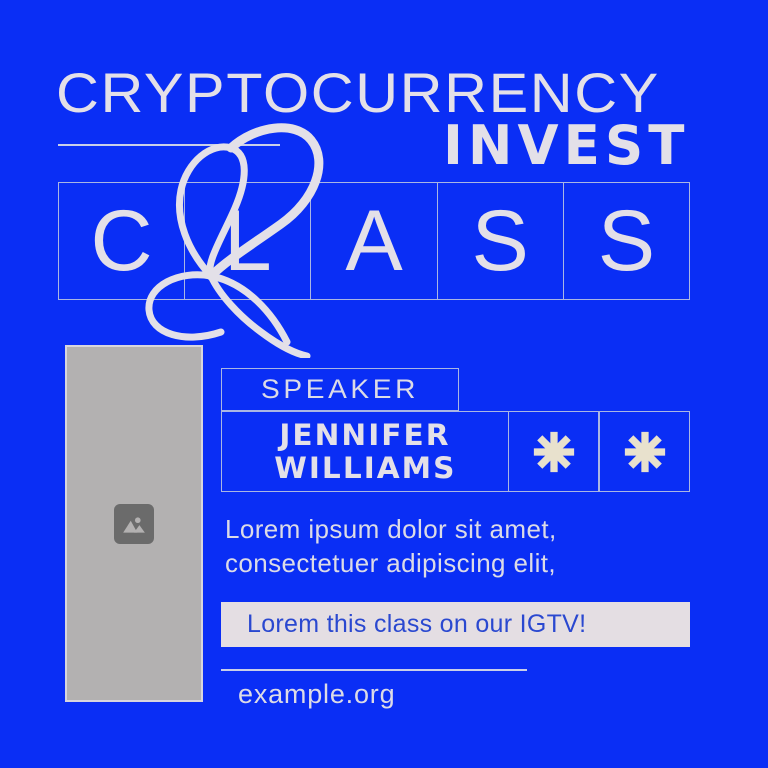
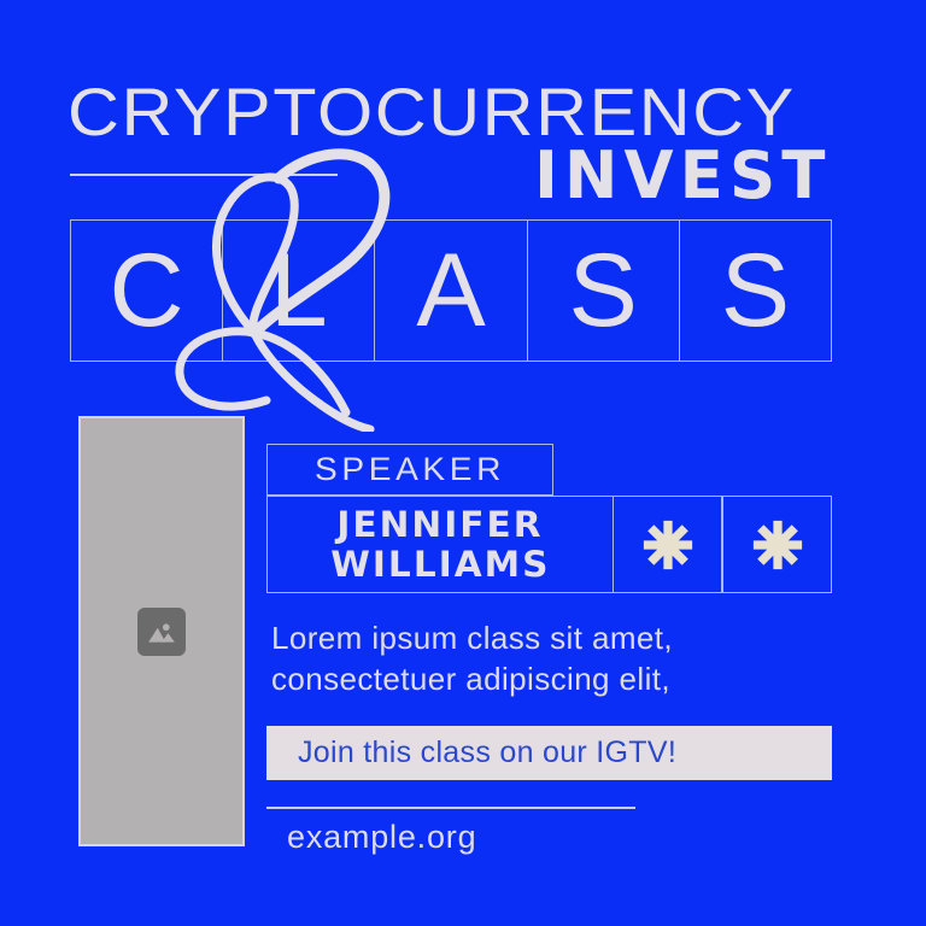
  CRYPTOCURRENCY
  INVEST
  C
  L
  A
  S
  S
  SPEAKER
  JENNIFER
  WILLIAMS
- Lorem ipsum dolor sit amet,
+ Lorem ipsum class sit amet,
  consectetuer adipiscing elit,
- Lorem this class on our IGTV!
+ Join this class on our IGTV!
  example.org
